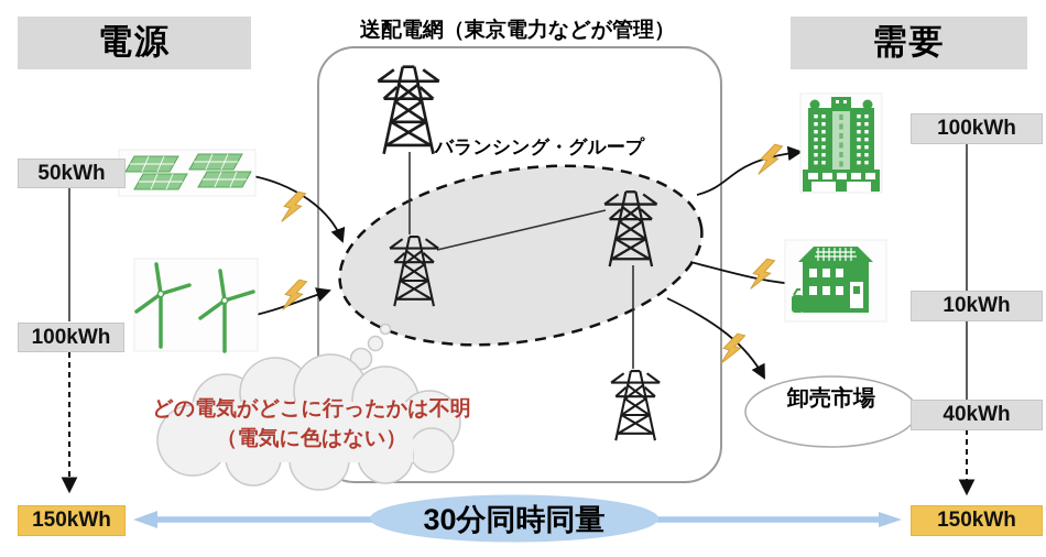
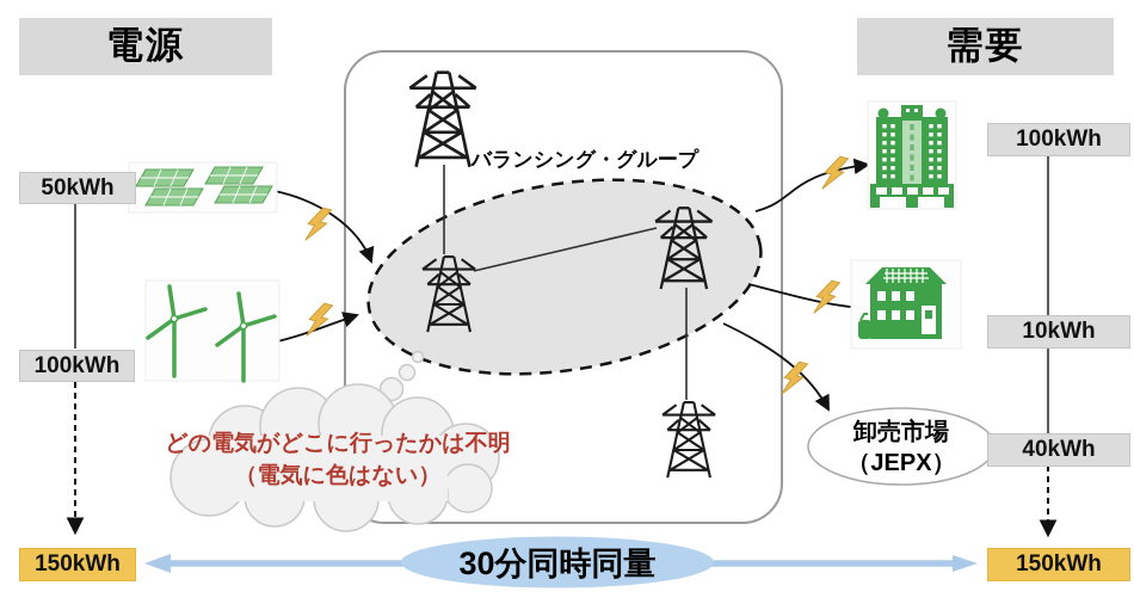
  電源
  需要
- 送配電網（東京電力などが管理）
  バランシング・グループ
  50kWh
  100kWh
  150kWh
  100kWh
  10kWh
  40kWh
  150kWh
  卸売市場
+ （JEPX）
  どの電気がどこに行ったかは不明
  （電気に色はない）
  30分同時同量
